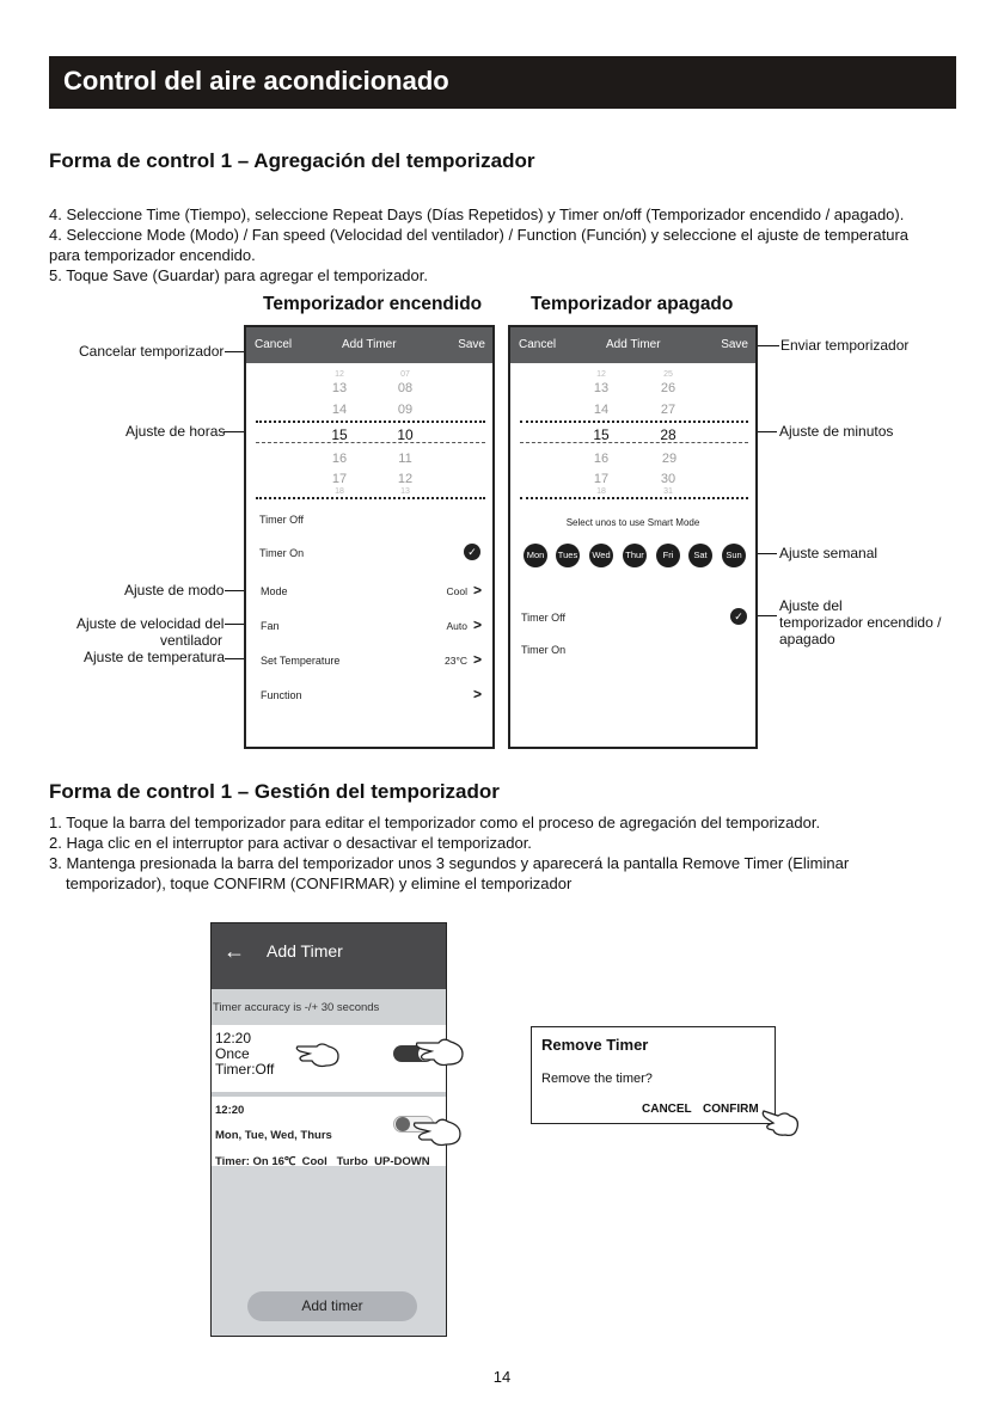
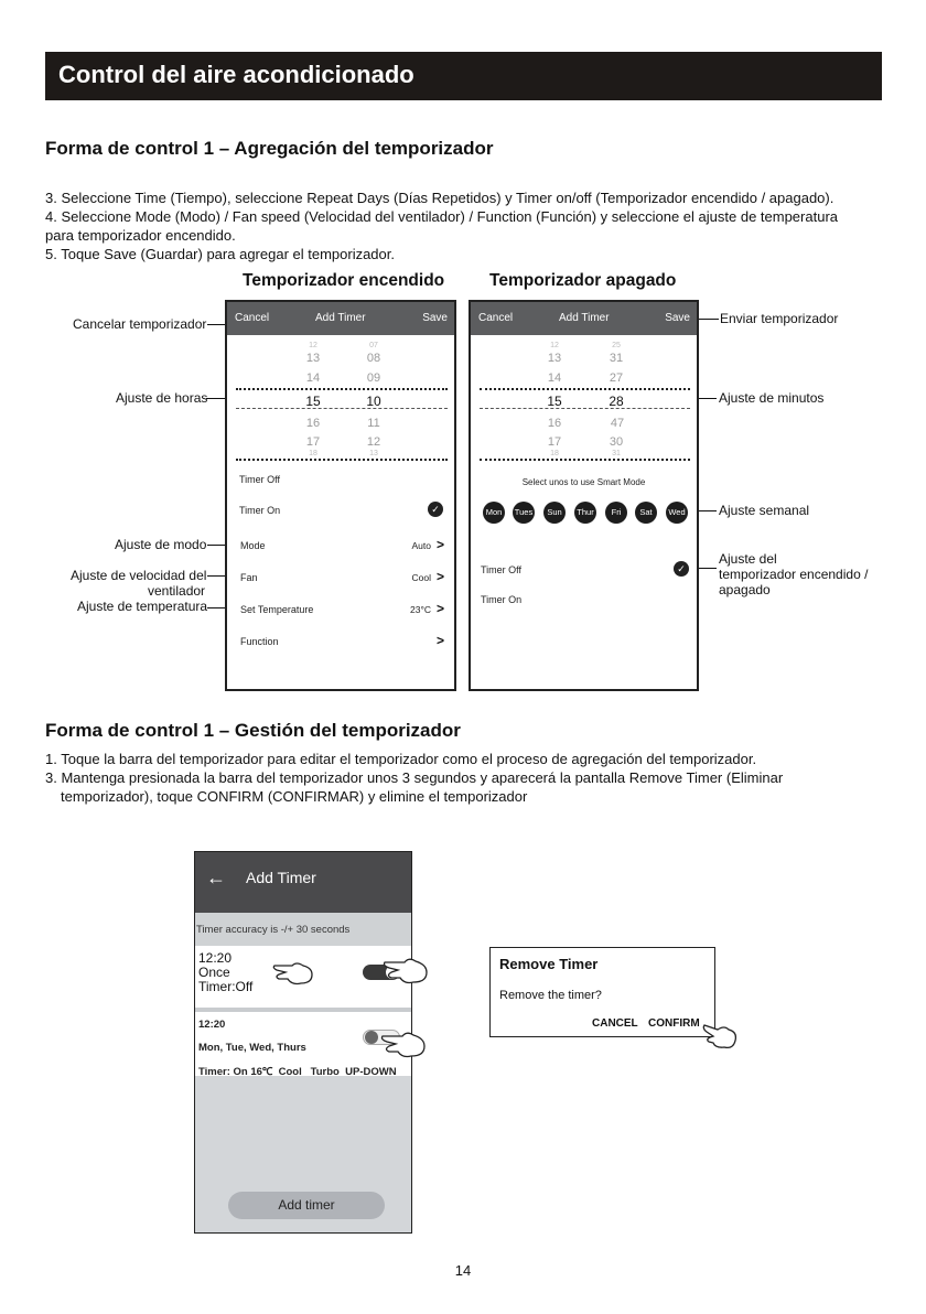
  Control del aire acondicionado
  Forma de control 1 – Agregación del temporizador
- 4. Seleccione Time (Tiempo), seleccione Repeat Days (Días Repetidos) y Timer on/off (Temporizador encendido / apagado).
+ 3. Seleccione Time (Tiempo), seleccione Repeat Days (Días Repetidos) y Timer on/off (Temporizador encendido / apagado).
  4. Seleccione Mode (Modo) / Fan speed (Velocidad del ventilador) / Function (Función) y seleccione el ajuste de temperatura
  para temporizador encendido.
  5. Toque Save (Guardar) para agregar el temporizador.
  Temporizador encendido
  Temporizador apagado
  Cancelar temporizador
  Ajuste de horas
  Ajuste de modo
  Ajuste de velocidad del
  ventilador
  Ajuste de temperatura
  Enviar temporizador
  Ajuste de minutos
  Ajuste semanal
  Ajuste del
  temporizador encendido /
  apagado
  Cancel
  Add Timer
  Save
  13
  14
  15
  16
  17
  08
  09
  10
  11
  12
  Timer Off
  Timer On
  ✓
  Mode
- Cool
+ Auto
  >
  Fan
- Auto
+ Cool
  >
  Set Temperature
  23°C
  >
  Function
  >
  Cancel
  Add Timer
  Save
  13
  14
  15
  16
  17
- 26
+ 31
  27
  28
- 29
+ 47
  30
  Select unos to use Smart Mode
  Mon
  Tues
- Wed
+ Sun
  Thur
  Fri
  Sat
- Sun
+ Wed
  Timer Off
  ✓
  Timer On
  Forma de control 1 – Gestión del temporizador
  1. Toque la barra del temporizador para editar el temporizador como el proceso de agregación del temporizador.
- 2. Haga clic en el interruptor para activar o desactivar el temporizador.
  3. Mantenga presionada la barra del temporizador unos 3 segundos y aparecerá la pantalla Remove Timer (Eliminar
  temporizador), toque CONFIRM (CONFIRMAR) y elimine el temporizador
  ←
  Add Timer
  Timer accuracy is -/+ 30 seconds
  12:20
  Once
  Timer:Off
  12:20
  Mon, Tue, Wed, Thurs
  Timer: On 16℃ Cool Turbo UP-DOWN
  Add timer
  Remove Timer
  Remove the timer?
  CANCEL
  CONFIRM
  14
